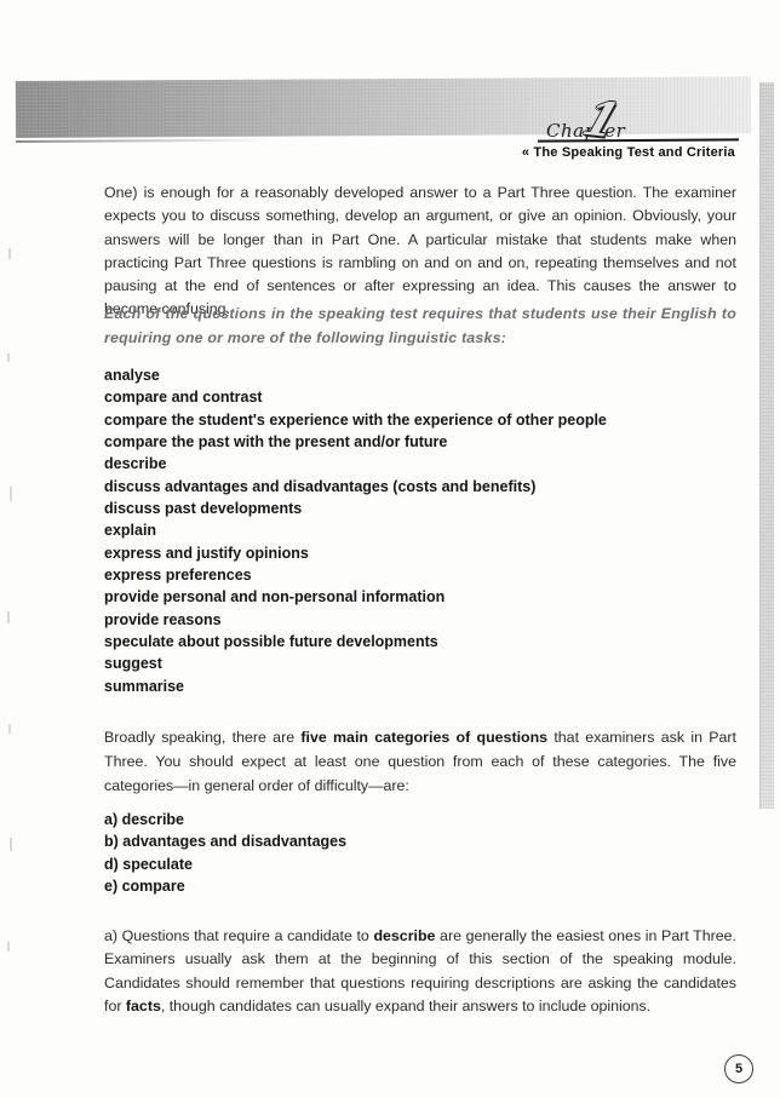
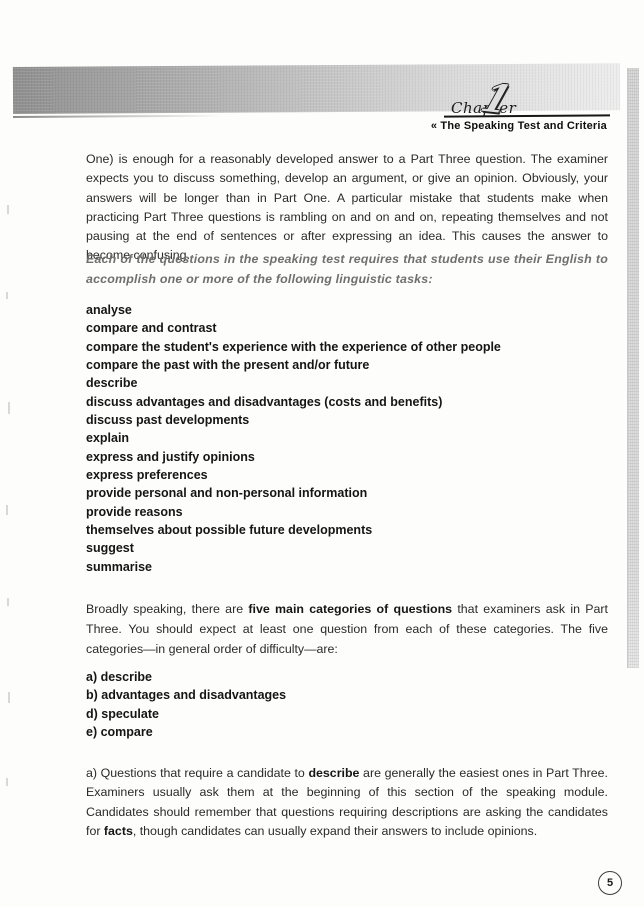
  Chapter
  « The Speaking Test and Criteria
  One) is enough for a reasonably developed answer to a Part Three question. The examiner expects you to discuss something, develop an argument, or give an opinion. Obviously, your answers will be longer than in Part One. A particular mistake that students make when practicing Part Three questions is rambling on and on and on, repeating themselves and not pausing at the end of sentences or after expressing an idea. This causes the answer to become confusing.
- Each of the questions in the speaking test requires that students use their English to requiring one or more of the following linguistic tasks:
+ Each of the questions in the speaking test requires that students use their English to accomplish one or more of the following linguistic tasks:
  analyse
  compare and contrast
  compare the student's experience with the experience of other people
  compare the past with the present and/or future
  describe
  discuss advantages and disadvantages (costs and benefits)
  discuss past developments
  explain
  express and justify opinions
  express preferences
  provide personal and non-personal information
  provide reasons
- speculate about possible future developments
+ themselves about possible future developments
  suggest
  summarise
  Broadly speaking, there are five main categories of questions that examiners ask in Part Three. You should expect at least one question from each of these categories. The five categories—in general order of difficulty—are:
  a) describe
  b) advantages and disadvantages
  d) speculate
  e) compare
  a) Questions that require a candidate to describe are generally the easiest ones in Part Three. Examiners usually ask them at the beginning of this section of the speaking module. Candidates should remember that questions requiring descriptions are asking the candidates for facts, though candidates can usually expand their answers to include opinions.
  5
